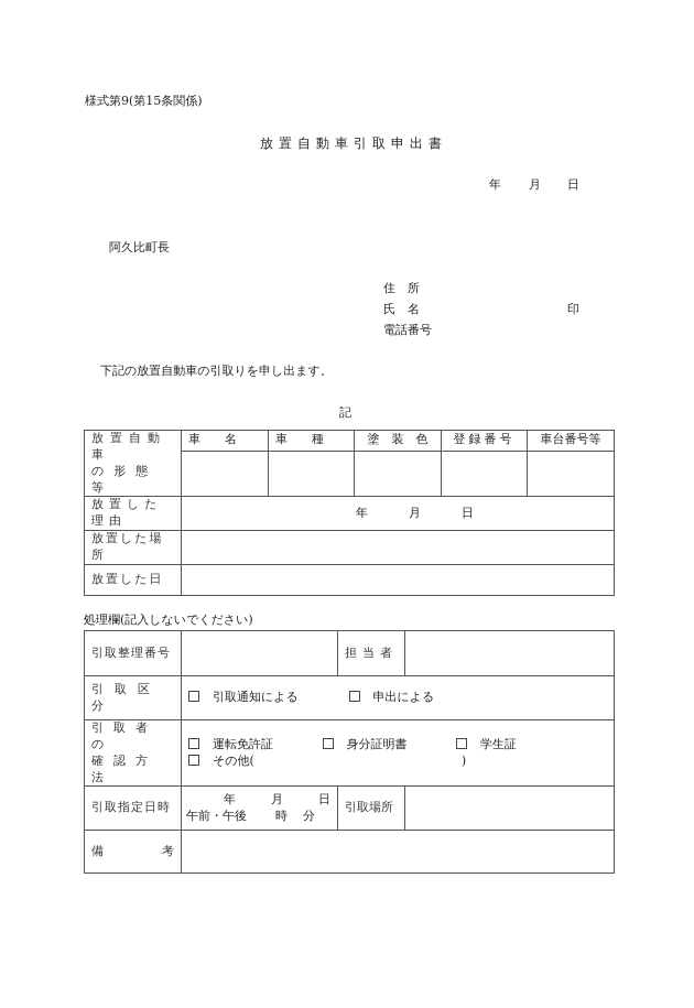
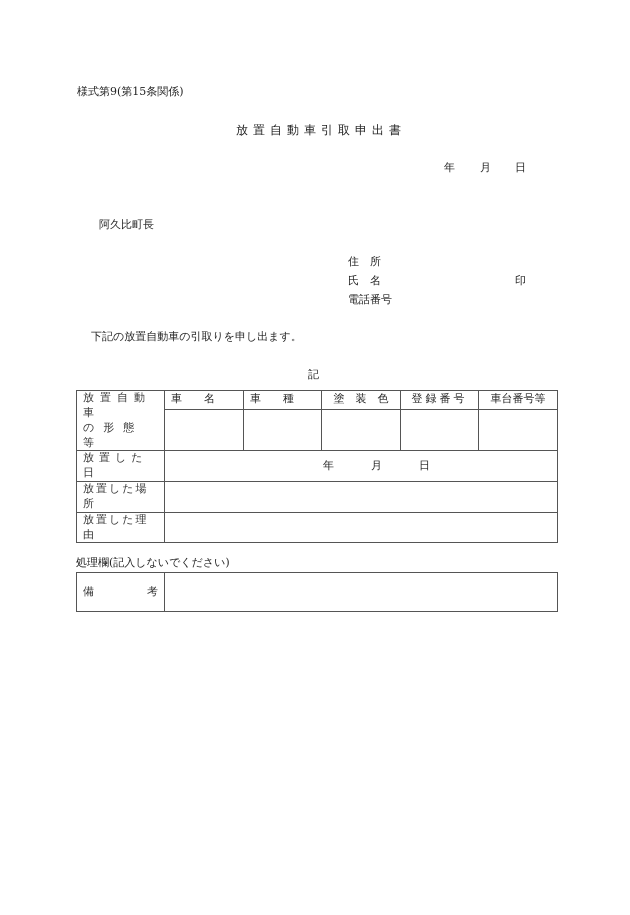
  様式第9(第15条関係)
  放置自動車引取申出書
  年
  月
  日
  阿久比町長
  住 所
  氏 名
  印
  電話番号
  下記の放置自動車の引取りを申し出ます。
  記
  放置自動車 の形態等	車 名	車 種	塗 装 色	登録番号	車台番号等
- 放置した理由	年 月 日
+ 放置した日	年 月 日
  放置した場所
- 放置した日
+ 放置した理由
  処理欄(記入しないでください)
- 引取整理番号		担当者
- 引取区分	引取通知による 申出による
- 引取者の 確認方法	運転免許証 身分証明書 学生証 その他( )
- 引取指定日時	年 月 日 午前・午後 時 分	引取場所
  備 考
